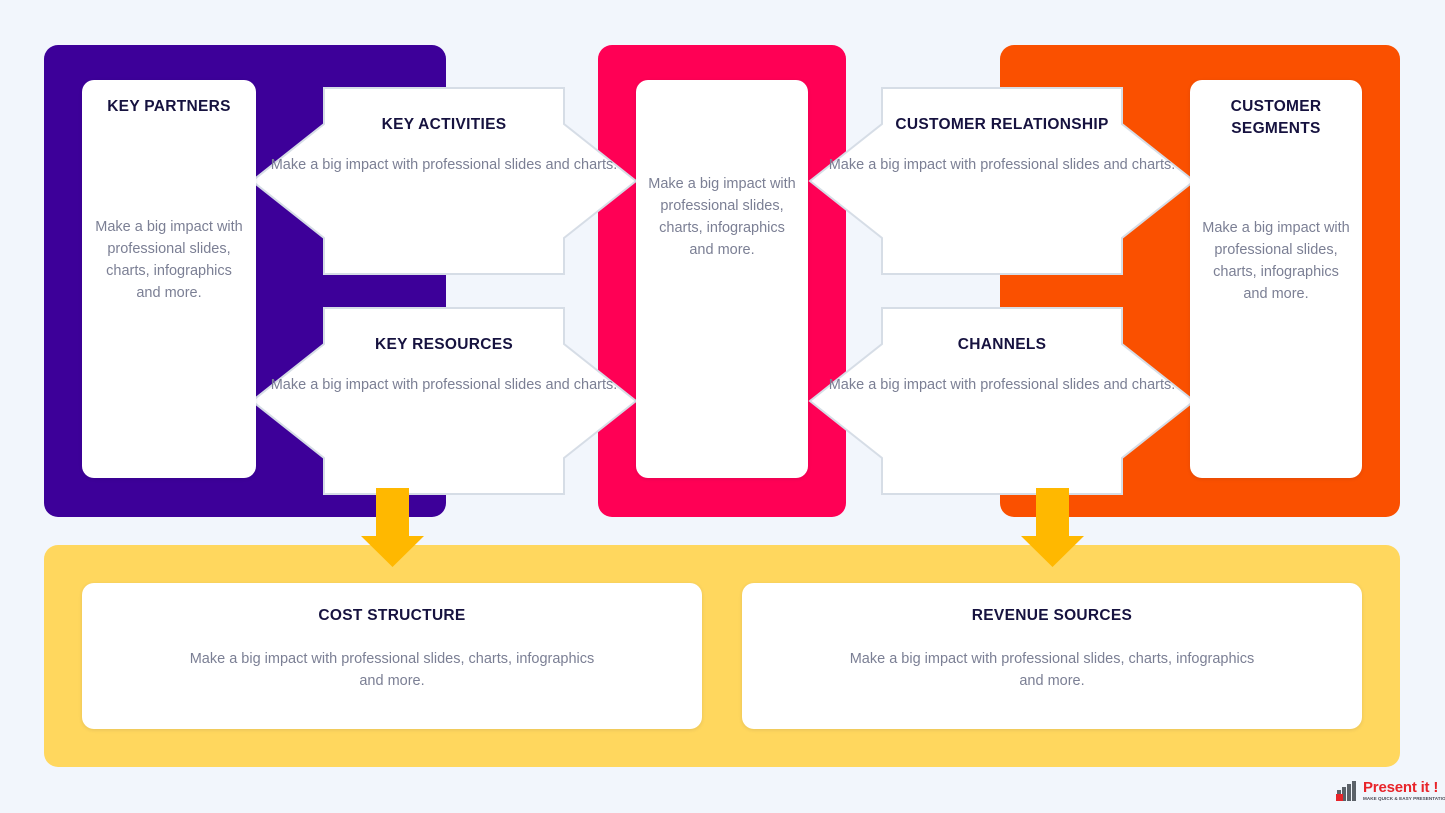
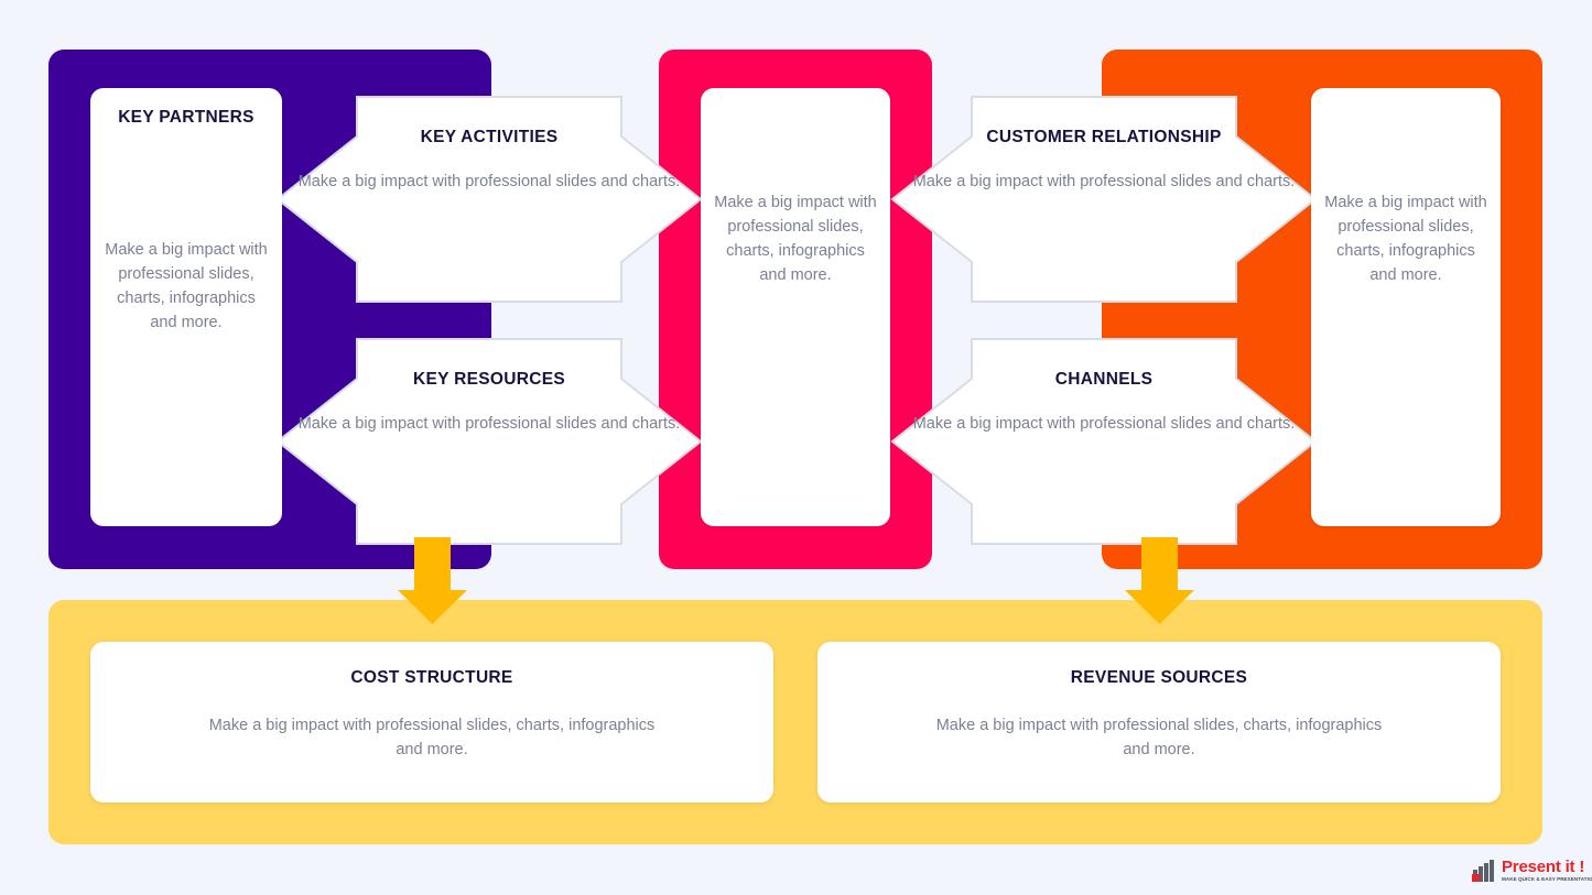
  KEY ACTIVITIES
  Make a big impact with professional slides and charts.
  KEY RESOURCES
  Make a big impact with professional slides and charts.
  CUSTOMER RELATIONSHIP
  Make a big impact with professional slides and charts.
  CHANNELS
  Make a big impact with professional slides and charts.
  KEY PARTNERS
  Make a big impact with professional slides, charts, infographics and more.
  Make a big impact with professional slides, charts, infographics and more.
- CUSTOMER SEGMENTS
  Make a big impact with professional slides, charts, infographics and more.
  COST STRUCTURE
  Make a big impact with professional slides, charts, infographics and more.
  REVENUE SOURCES
  Make a big impact with professional slides, charts, infographics and more.
  Present it !
